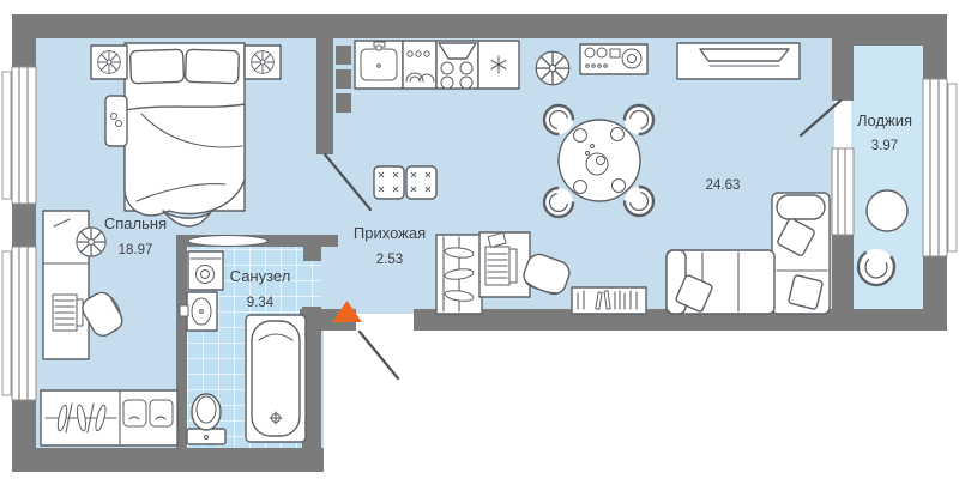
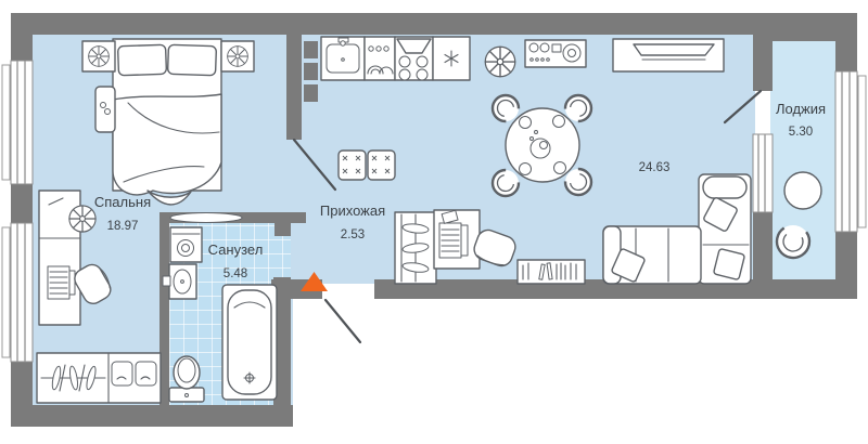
  Спальня
  18.97
  Прихожая
  2.53
  Санузел
- 9.34
+ 5.48
  24.63
  Лоджия
- 3.97
+ 5.30
